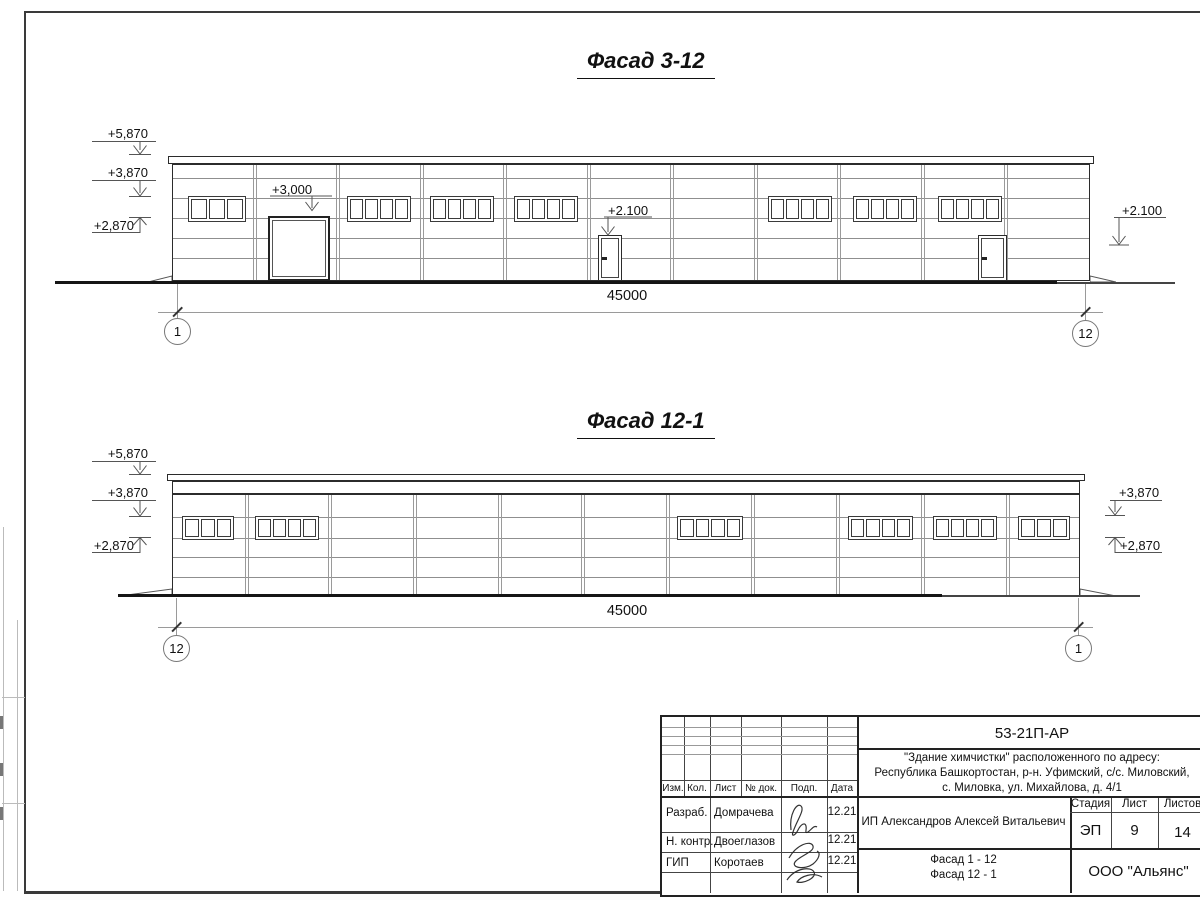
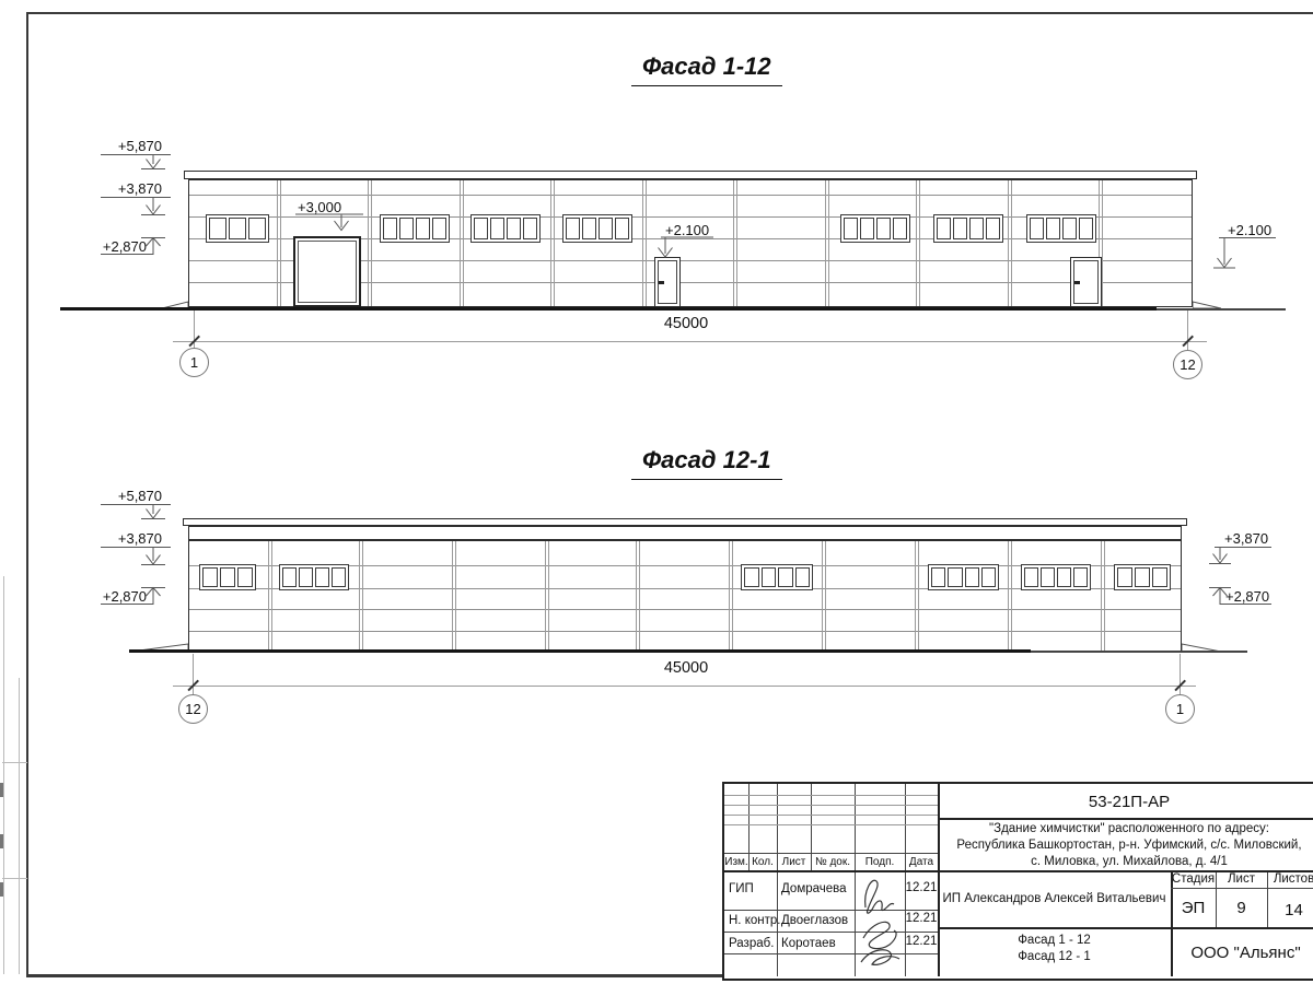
- Фасад 3-12
+ Фасад 1-12
  +5,870
  +3,870
  +2,870
  +3,000
  +2.100
  +2.100
  45000
  1
  12
  Фасад 12-1
  +5,870
  +3,870
  +2,870
  +3,870
  +2,870
  45000
  12
  1
  Изм.
  Кол.
  Лист
  № док.
  Подп.
  Дата
- Разраб.
+ ГИП
  Домрачева
  12.21
  Н. контр.
  Двоеглазов
  12.21
- ГИП
+ Разраб.
  Коротаев
  12.21
  53-21П-АР
  "Здание химчистки" расположенного по адресу:
  Республика Башкортостан, р-н. Уфимский, с/с. Миловский,
  с. Миловка, ул. Михайлова, д. 4/1
  ИП Александров Алексей Витальевич
  Стадия
  Лист
  Листов
  ЭП
  9
  14
  Фасад 1 - 12
  Фасад 12 - 1
  ООО "Альянс"
